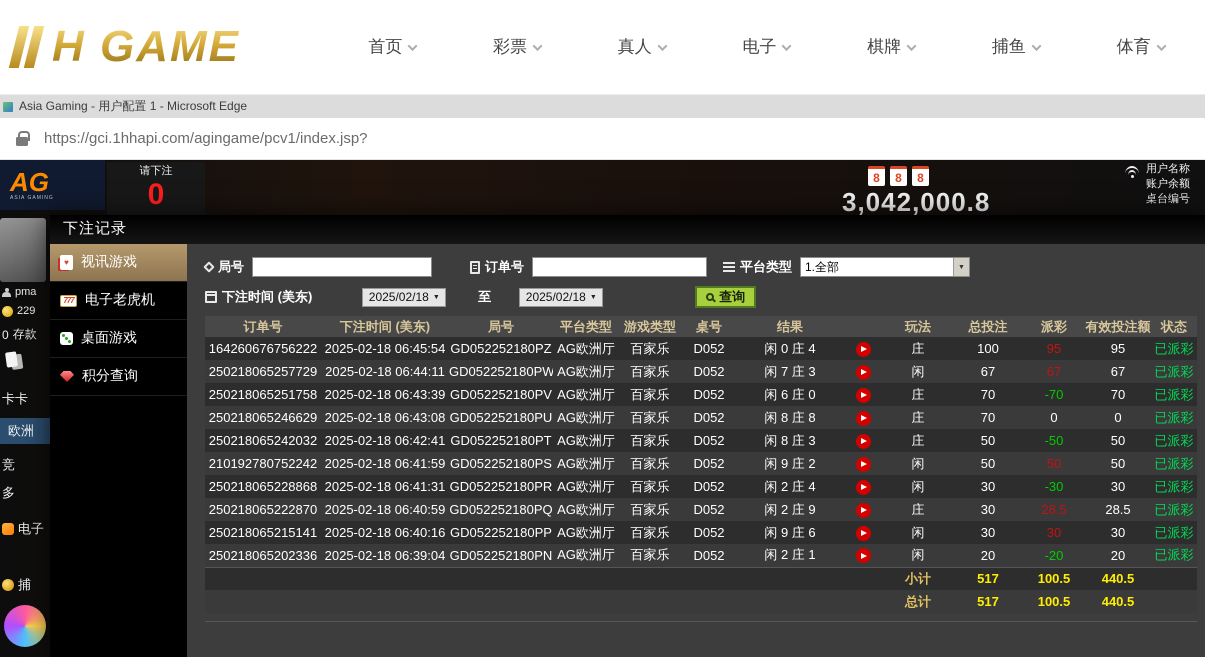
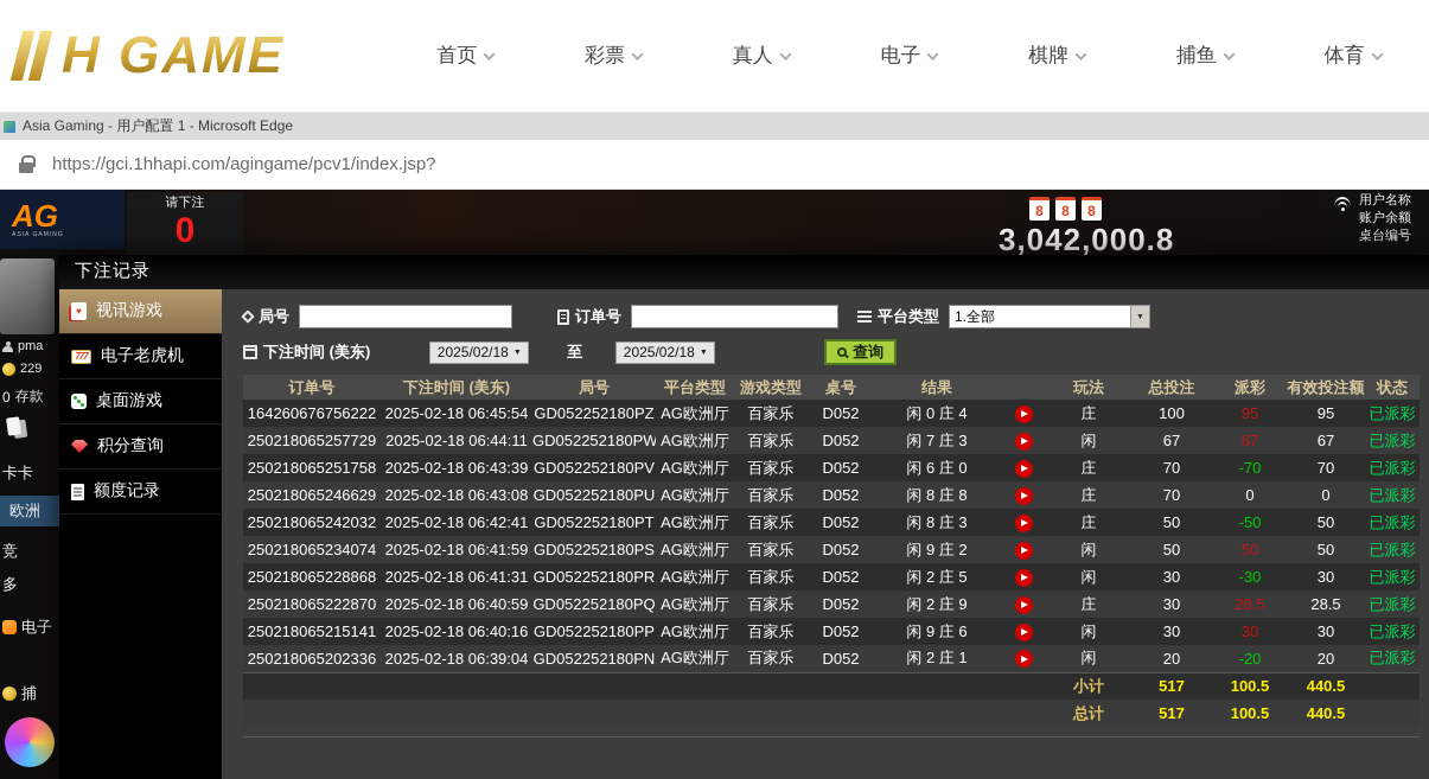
  H GAME
  首页
  彩票
  真人
  电子
  棋牌
  捕鱼
  体育
  Asia Gaming - 用户配置 1 - Microsoft Edge
  https://gci.1hhapi.com/agingame/pcv1/index.jsp?
  AG
  请下注
  0
  8
  8
  8
  3,042,000.8
  用户名称
  账户余额
  桌台编号
  pma
  229
  0
  存款
  卡卡
  欧洲
  竞
  多
  电子
  捕
  下注记录
  视讯游戏
  电子老虎机
  桌面游戏
  积分查询
+ 额度记录
  局号
  订单号
  平台类型
  1.全部
  下注时间 (美东)
  2025/02/18
  至
  2025/02/18
  查询
  订单号	下注时间 (美东)	局号	平台类型	游戏类型	桌号	结果		玩法	总投注	派彩	有效投注额	状态
  164260676756222	2025-02-18 06:45:54	GD052252180PZ	AG欧洲厅	百家乐	D052	闲 0 庄 4		庄	100	95	95	已派彩
  250218065257729	2025-02-18 06:44:11	GD052252180PW	AG欧洲厅	百家乐	D052	闲 7 庄 3		闲	67	67	67	已派彩
  250218065251758	2025-02-18 06:43:39	GD052252180PV	AG欧洲厅	百家乐	D052	闲 6 庄 0		庄	70	-70	70	已派彩
  250218065246629	2025-02-18 06:43:08	GD052252180PU	AG欧洲厅	百家乐	D052	闲 8 庄 8		庄	70	0	0	已派彩
  250218065242032	2025-02-18 06:42:41	GD052252180PT	AG欧洲厅	百家乐	D052	闲 8 庄 3		庄	50	-50	50	已派彩
- 210192780752242	2025-02-18 06:41:59	GD052252180PS	AG欧洲厅	百家乐	D052	闲 9 庄 2		闲	50	50	50	已派彩
+ 250218065234074	2025-02-18 06:41:59	GD052252180PS	AG欧洲厅	百家乐	D052	闲 9 庄 2		闲	50	50	50	已派彩
- 250218065228868	2025-02-18 06:41:31	GD052252180PR	AG欧洲厅	百家乐	D052	闲 2 庄 4		闲	30	-30	30	已派彩
+ 250218065228868	2025-02-18 06:41:31	GD052252180PR	AG欧洲厅	百家乐	D052	闲 2 庄 5		闲	30	-30	30	已派彩
  250218065222870	2025-02-18 06:40:59	GD052252180PQ	AG欧洲厅	百家乐	D052	闲 2 庄 9		庄	30	28.5	28.5	已派彩
  250218065215141	2025-02-18 06:40:16	GD052252180PP	AG欧洲厅	百家乐	D052	闲 9 庄 6		闲	30	30	30	已派彩
  250218065202336	2025-02-18 06:39:04	GD052252180PN	AG欧洲厅	百家乐	D052	闲 2 庄 1		闲	20	-20	20	已派彩
  								小计	517	100.5	440.5
  								总计	517	100.5	440.5
